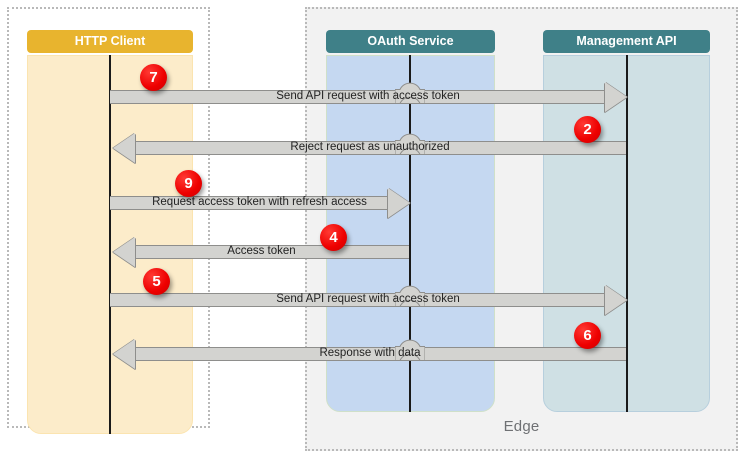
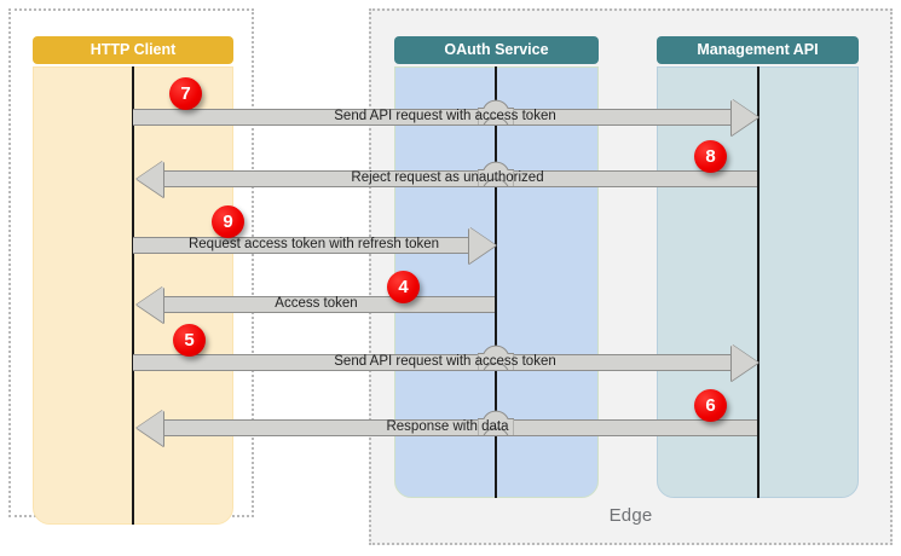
  Edge
  HTTP Client
  OAuth Service
  Management API
  Send API request with access token
  7
  Reject request as unauthorized
- 2
+ 8
- Request access token with refresh access
+ Request access token with refresh token
  9
  Access token
  4
  Send API request with access token
  5
  Response with data
  6
